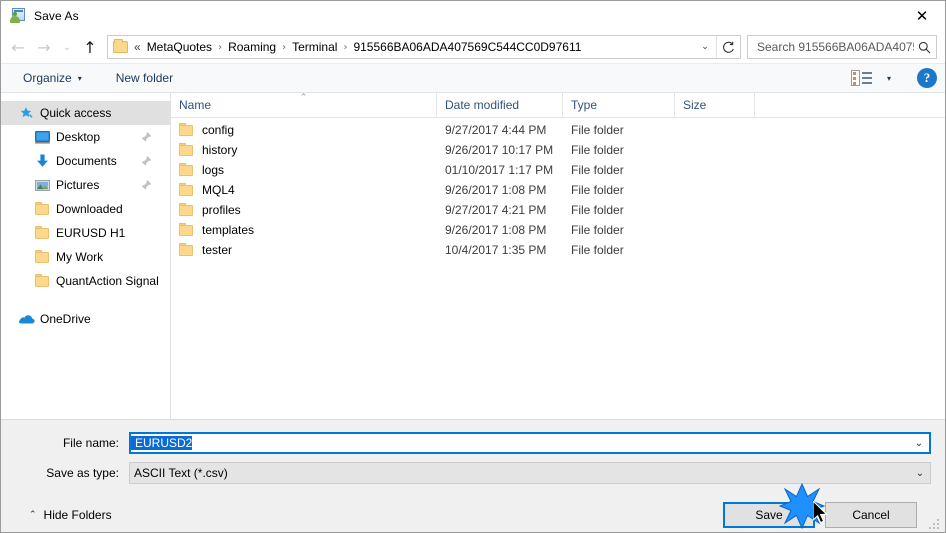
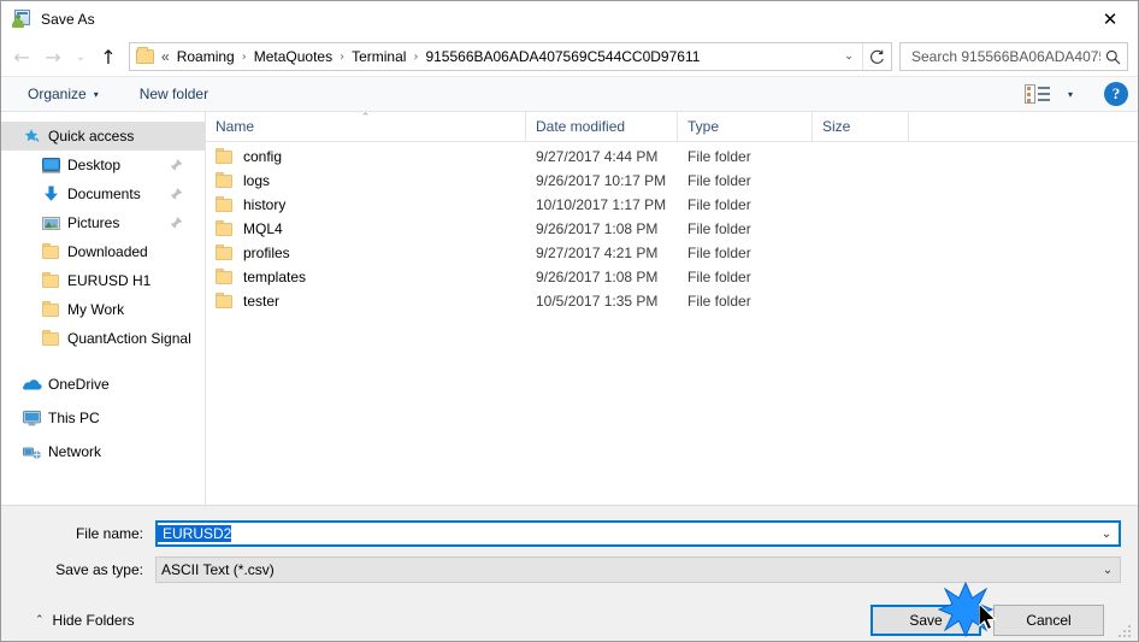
  Save As
  ✕
  ←
  →
  ⌄
  ↑
  «
- MetaQuotes
+ Roaming
  ›
- Roaming
+ MetaQuotes
  ›
  Terminal
  ›
  915566BA06ADA407569C544CC0D97611
  ⌄
  Search 915566BA06ADA407
  Organize
  ▾
  New folder
  ▾
  ?
  Quick access
  Desktop
  Documents
  Pictures
  Downloaded
  EURUSD H1
  My Work
  QuantAction Signal
  OneDrive
+ This PC
+ Network
  ⌃
  Name
  Date modified
  Type
  Size
  config
  9/27/2017 4:44 PM
  File folder
- history
+ logs
  9/26/2017 10:17 PM
  File folder
- logs
+ history
- 01/10/2017 1:17 PM
+ 10/10/2017 1:17 PM
  File folder
  MQL4
  9/26/2017 1:08 PM
  File folder
  profiles
  9/27/2017 4:21 PM
  File folder
  templates
  9/26/2017 1:08 PM
  File folder
  tester
- 10/4/2017 1:35 PM
+ 10/5/2017 1:35 PM
  File folder
  File name:
  EURUSD2
  ⌄
  Save as type:
  ASCII Text (*.csv)
  ⌄
  ⌃
  Hide Folders
  Save
  Cancel
